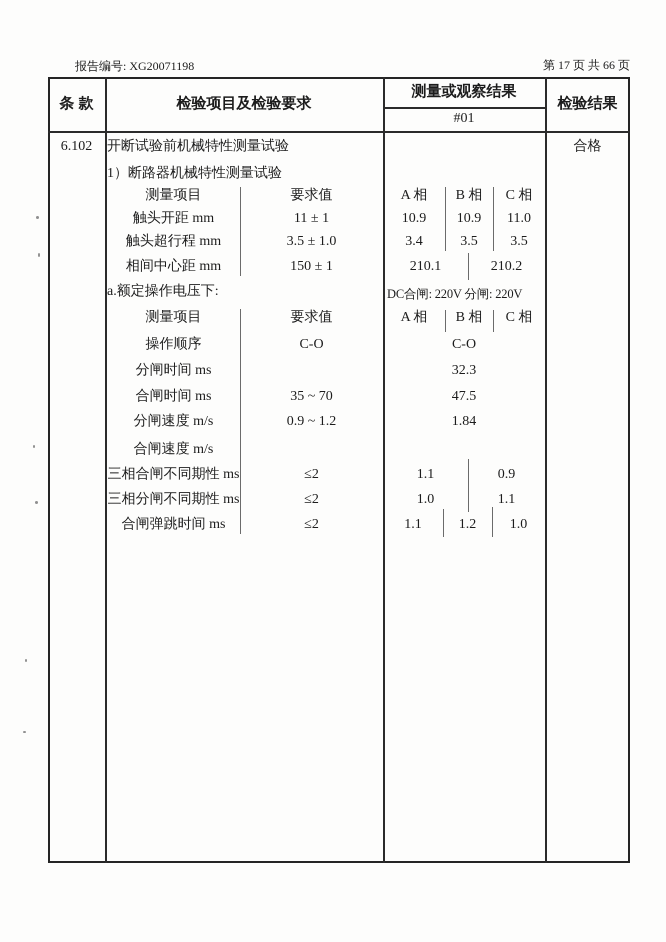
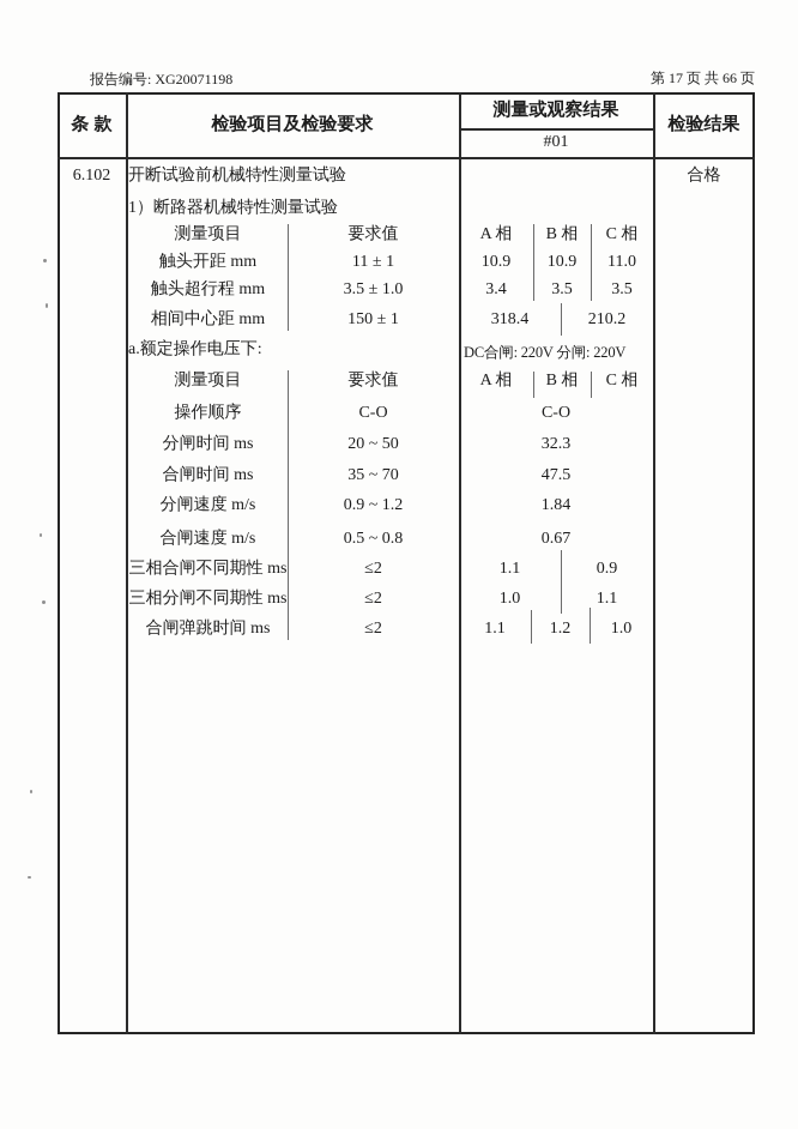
  报告编号: XG20071198
  第 17 页 共 66 页
  条 款
  检验项目及检验要求
  测量或观察结果
  #01
  检验结果
  6.102
  合格
  开断试验前机械特性测量试验
  1）断路器机械特性测量试验
  测量项目
  要求值
  A 相
  B 相
  C 相
  触头开距 mm
  11 ± 1
  10.9
  10.9
  11.0
  触头超行程 mm
  3.5 ± 1.0
  3.4
  3.5
  3.5
  相间中心距 mm
  150 ± 1
- 210.1
+ 318.4
  210.2
  a.额定操作电压下:
  DC合闸: 220V 分闸: 220V
  测量项目
  要求值
  A 相
  B 相
  C 相
  操作顺序
  C-O
  C-O
  分闸时间 ms
+ 20 ~ 50
  32.3
  合闸时间 ms
  35 ~ 70
  47.5
  分闸速度 m/s
  0.9 ~ 1.2
  1.84
  合闸速度 m/s
+ 0.5 ~ 0.8
+ 0.67
  三相合闸不同期性 ms
  ≤2
  1.1
  0.9
  三相分闸不同期性 ms
  ≤2
  1.0
  1.1
  合闸弹跳时间 ms
  ≤2
  1.1
  1.2
  1.0
